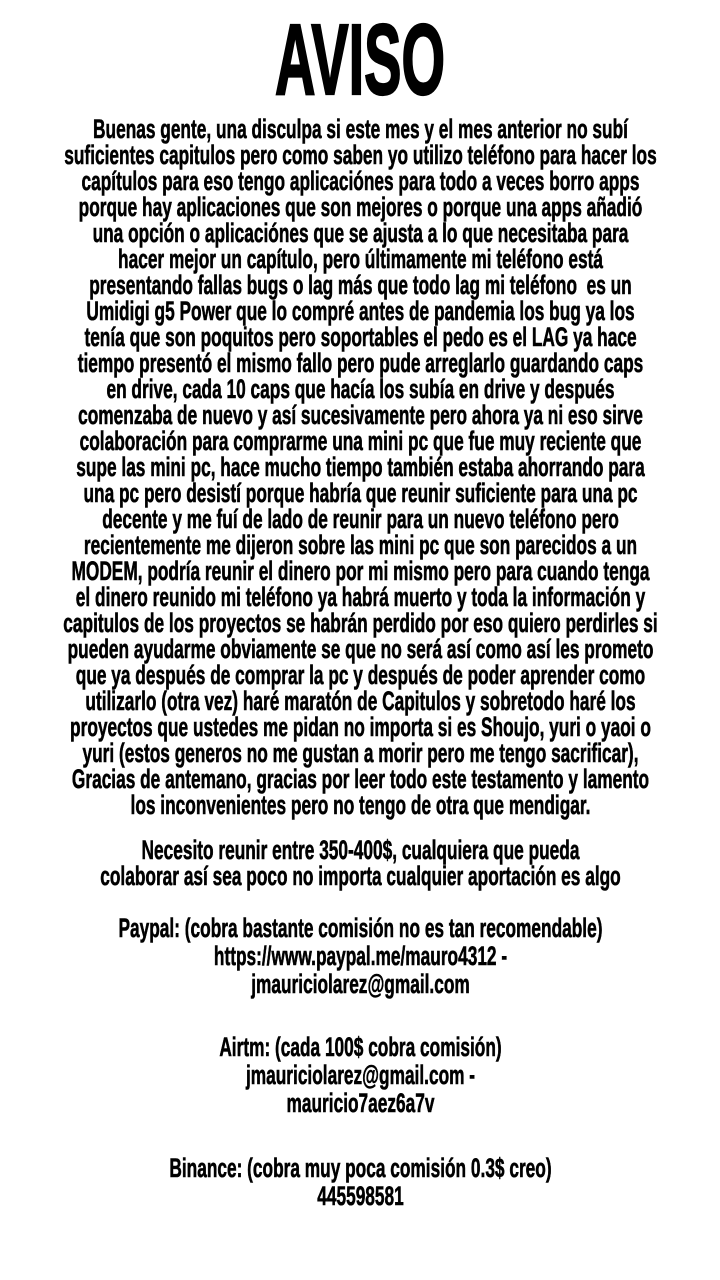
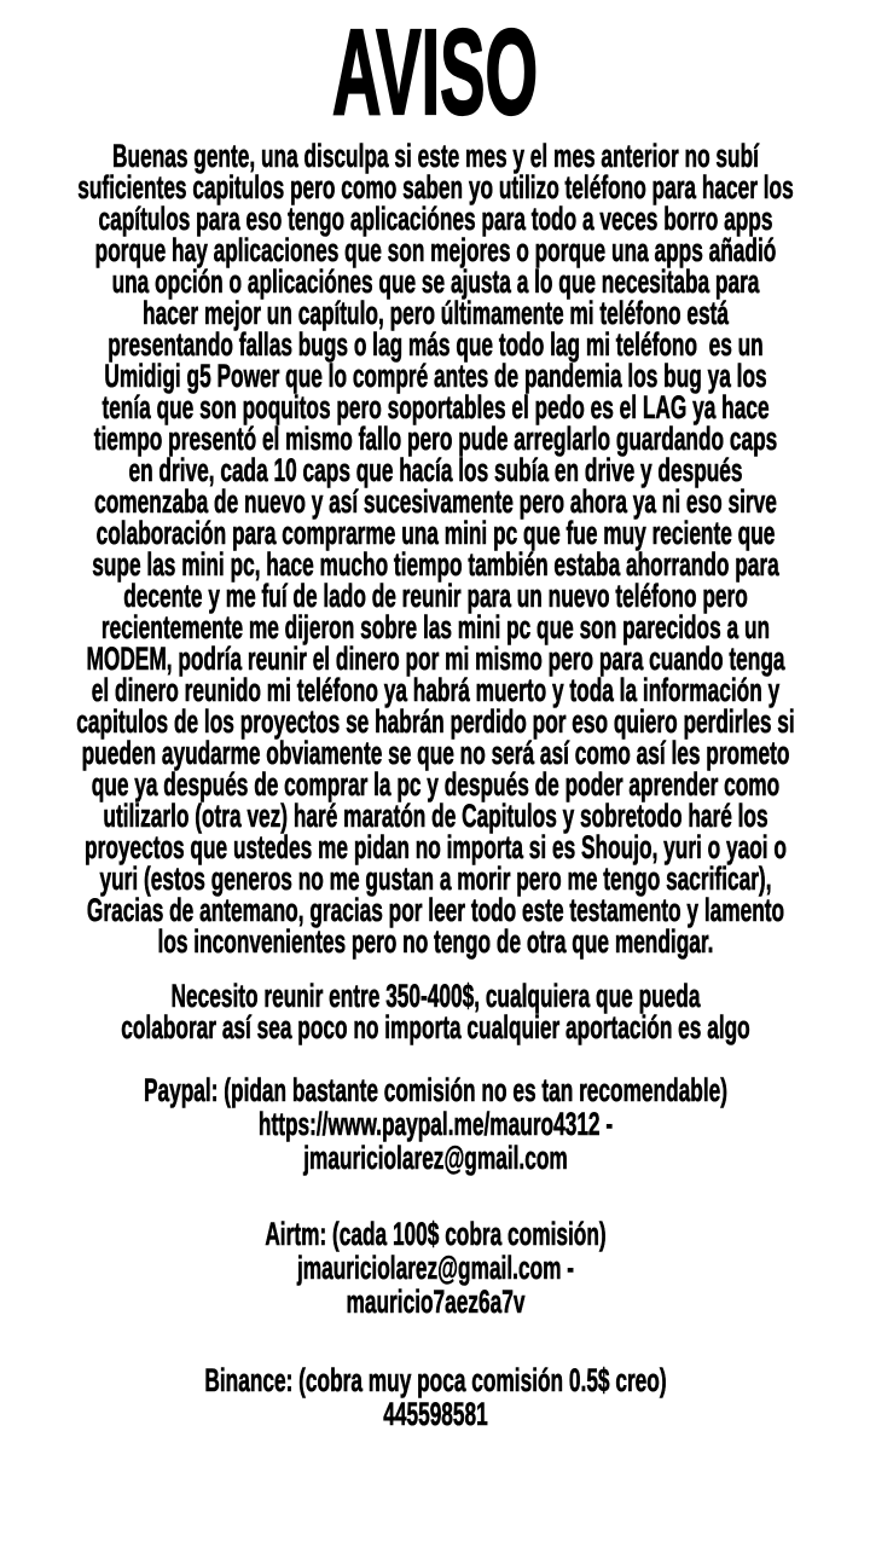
  AVISO
  Buenas gente, una disculpa si este mes y el mes anterior no subí
  suficientes capitulos pero como saben yo utilizo teléfono para hacer los
  capítulos para eso tengo aplicaciónes para todo a veces borro apps
  porque hay aplicaciones que son mejores o porque una apps añadió
  una opción o aplicaciónes que se ajusta a lo que necesitaba para
  hacer mejor un capítulo, pero últimamente mi teléfono está
  presentando fallas bugs o lag más que todo lag mi teléfono es un
  Umidigi g5 Power que lo compré antes de pandemia los bug ya los
  tenía que son poquitos pero soportables el pedo es el LAG ya hace
  tiempo presentó el mismo fallo pero pude arreglarlo guardando caps
  en drive, cada 10 caps que hacía los subía en drive y después
  comenzaba de nuevo y así sucesivamente pero ahora ya ni eso sirve
  colaboración para comprarme una mini pc que fue muy reciente que
  supe las mini pc, hace mucho tiempo también estaba ahorrando para
- una pc pero desistí porque habría que reunir suficiente para una pc
  decente y me fuí de lado de reunir para un nuevo teléfono pero
  recientemente me dijeron sobre las mini pc que son parecidos a un
  MODEM, podría reunir el dinero por mi mismo pero para cuando tenga
  el dinero reunido mi teléfono ya habrá muerto y toda la información y
  capitulos de los proyectos se habrán perdido por eso quiero perdirles si
  pueden ayudarme obviamente se que no será así como así les prometo
  que ya después de comprar la pc y después de poder aprender como
  utilizarlo (otra vez) haré maratón de Capitulos y sobretodo haré los
  proyectos que ustedes me pidan no importa si es Shoujo, yuri o yaoi o
  yuri (estos generos no me gustan a morir pero me tengo sacrificar),
  Gracias de antemano, gracias por leer todo este testamento y lamento
  los inconvenientes pero no tengo de otra que mendigar.
  Necesito reunir entre 350-400$, cualquiera que pueda
  colaborar así sea poco no importa cualquier aportación es algo
- Paypal: (cobra bastante comisión no es tan recomendable)
+ Paypal: (pidan bastante comisión no es tan recomendable)
  https://www.paypal.me/mauro4312 -
  jmauriciolarez@gmail.com
  Airtm: (cada 100$ cobra comisión)
  jmauriciolarez@gmail.com -
  mauricio7aez6a7v
- Binance: (cobra muy poca comisión 0.3$ creo)
+ Binance: (cobra muy poca comisión 0.5$ creo)
  445598581
